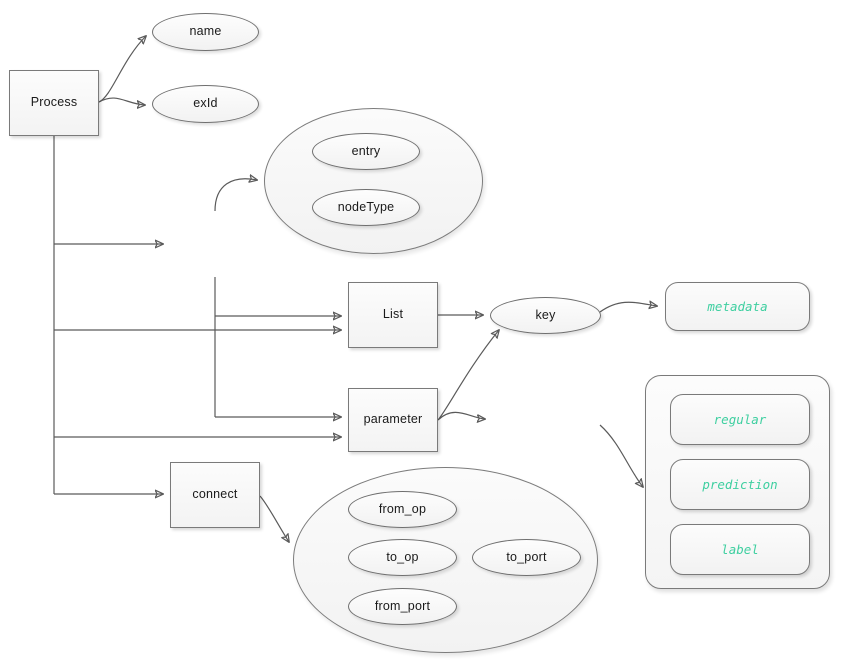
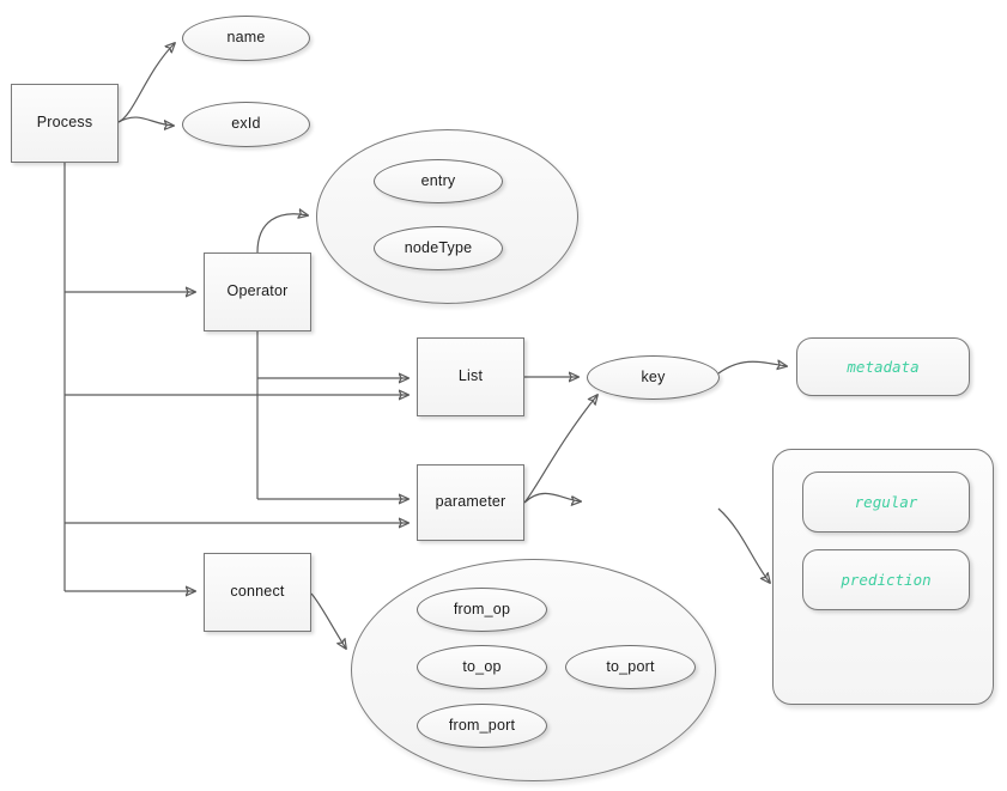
  Process
  name
  exId
  entry
  nodeType
+ Operator
  List
  parameter
  key
  metadata
  regular
  prediction
- label
  connect
  from_op
  to_op
  to_port
  from_port
